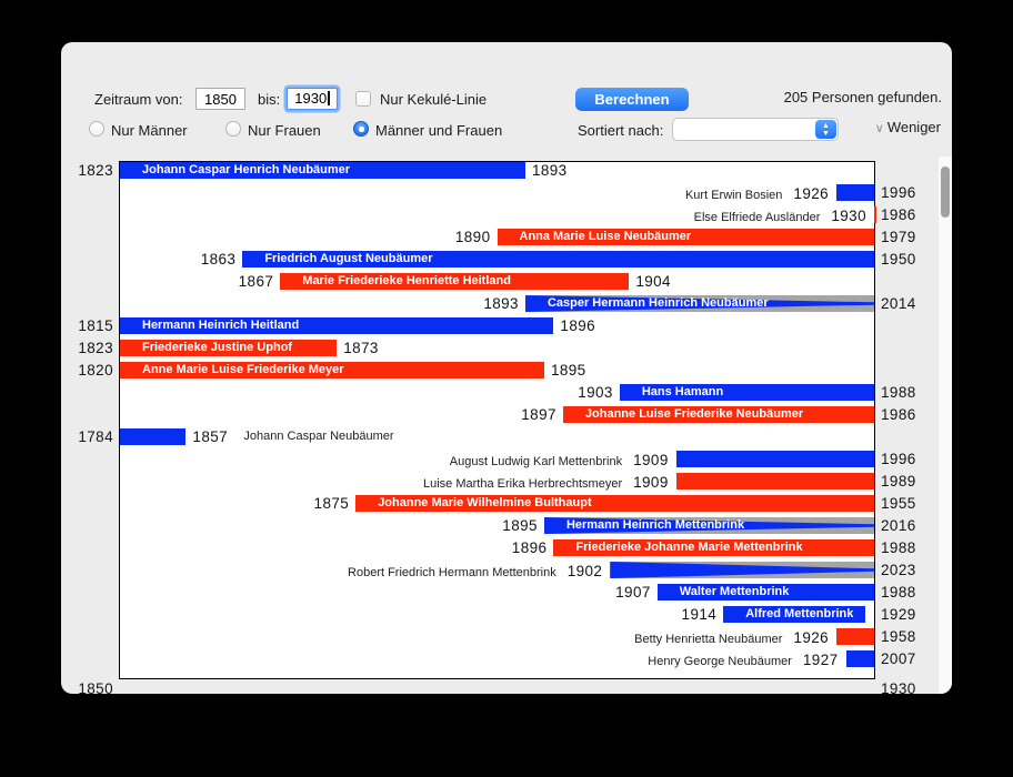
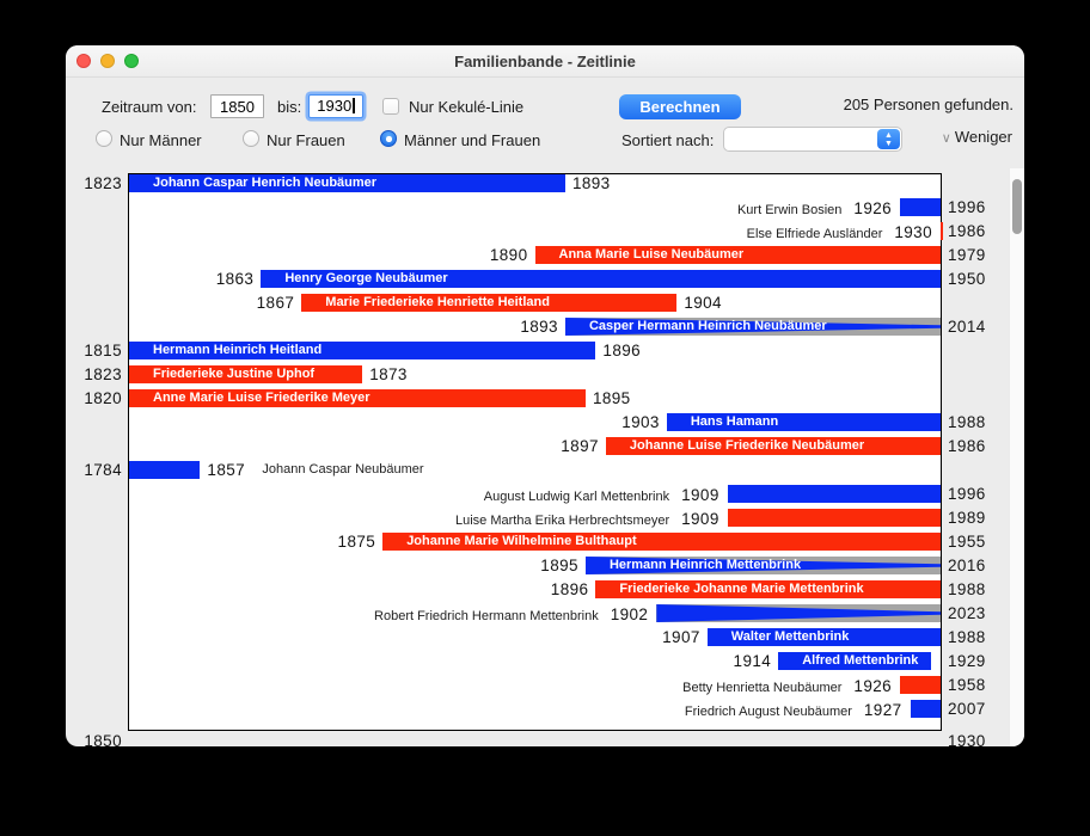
+ Familienbande - Zeitlinie
  Zeitraum von:
  1850
  bis:
  1930
  Nur Kekulé-Linie
  Berechnen
  205 Personen gefunden.
  Nur Männer
  Nur Frauen
  Männer und Frauen
  Sortiert nach:
  ∨ Weniger
  Johann Caspar Henrich Neubäumer
  1823
  1893
  1996
  Kurt Erwin Bosien
  1926
  1986
  Else Elfriede Ausländer
  1930
  Anna Marie Luise Neubäumer
  1890
  1979
- Friedrich August Neubäumer
+ Henry George Neubäumer
  1863
  1950
  Marie Friederieke Henriette Heitland
  1867
  1904
  Casper Hermann Heinrich Neubäumer
  1893
  2014
  Hermann Heinrich Heitland
  1815
  1896
  Friederieke Justine Uphof
  1823
  1873
  Anne Marie Luise Friederike Meyer
  1820
  1895
  Hans Hamann
  1903
  1988
  Johanne Luise Friederike Neubäumer
  1897
  1986
  1784
  1857
  Johann Caspar Neubäumer
  1996
  August Ludwig Karl Mettenbrink
  1909
  1989
  Luise Martha Erika Herbrechtsmeyer
  1909
  Johanne Marie Wilhelmine Bulthaupt
  1875
  1955
  Hermann Heinrich Mettenbrink
  1895
  2016
  Friederieke Johanne Marie Mettenbrink
  1896
  1988
  2023
  Robert Friedrich Hermann Mettenbrink
  1902
  Walter Mettenbrink
  1907
  1988
  Alfred Mettenbrink
  1914
  1929
  1958
  Betty Henrietta Neubäumer
  1926
  2007
- Henry George Neubäumer
+ Friedrich August Neubäumer
  1927
  1850
  1930
